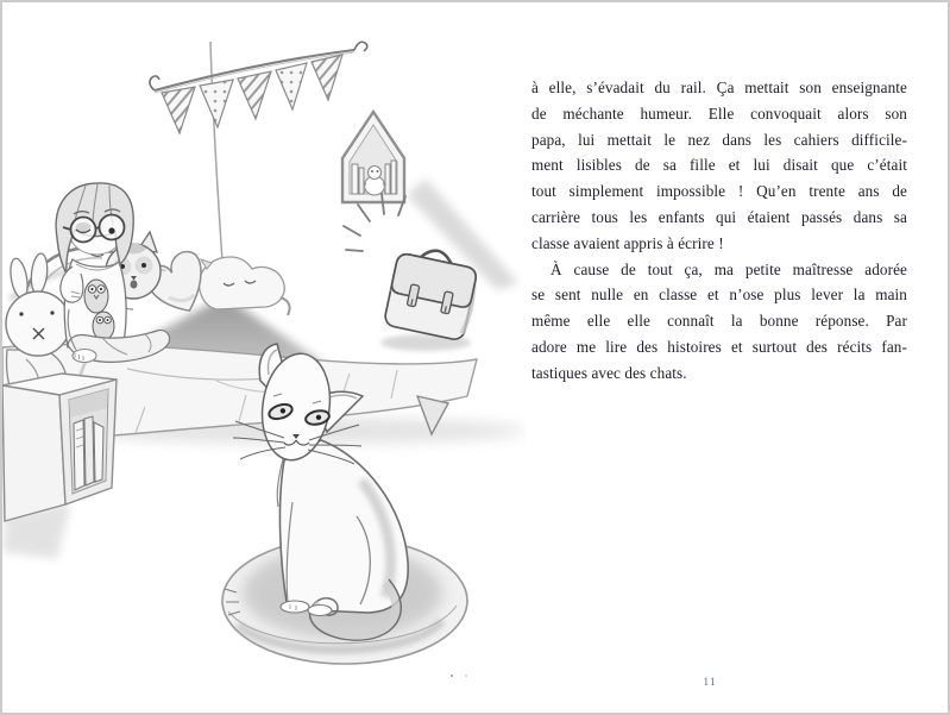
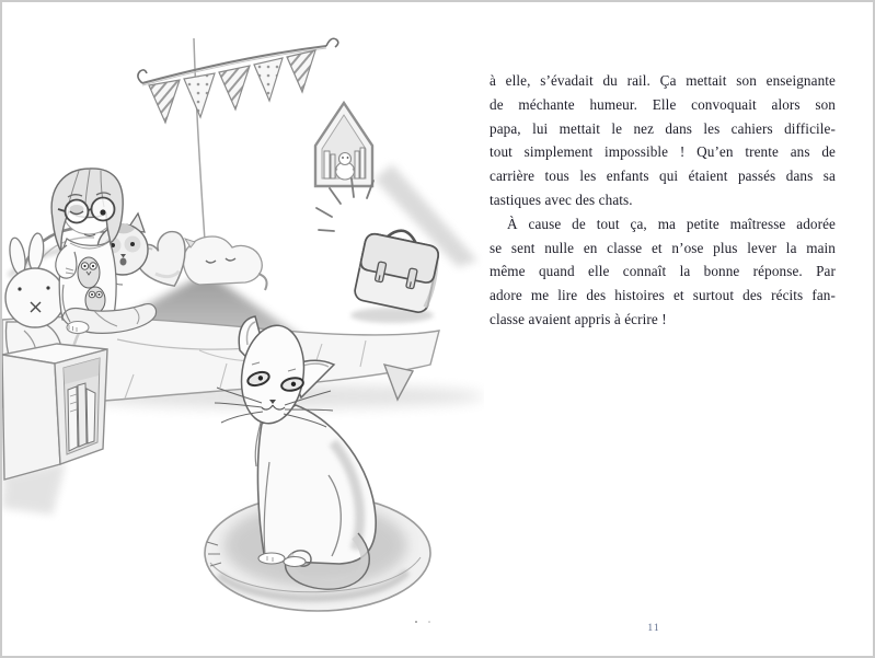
  à elle, s’évadait du rail. Ça mettait son enseignante
  de méchante humeur. Elle convoquait alors son
  papa, lui mettait le nez dans les cahiers difficile-
- ment lisibles de sa fille et lui disait que c’était
  tout simplement impossible ! Qu’en trente ans de
  carrière tous les enfants qui étaient passés dans sa
- classe avaient appris à écrire !
+ tastiques avec des chats.
  À cause de tout ça, ma petite maîtresse adorée
  se sent nulle en classe et n’ose plus lever la main
- même elle elle connaît la bonne réponse. Par
+ même quand elle connaît la bonne réponse. Par
  adore me lire des histoires et surtout des récits fan-
- tastiques avec des chats.
+ classe avaient appris à écrire !
  11
